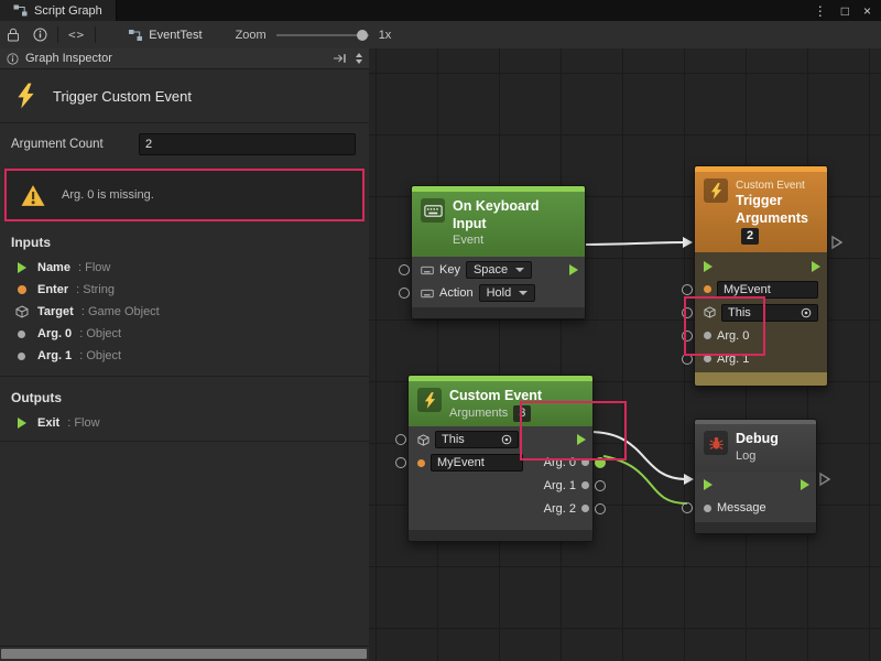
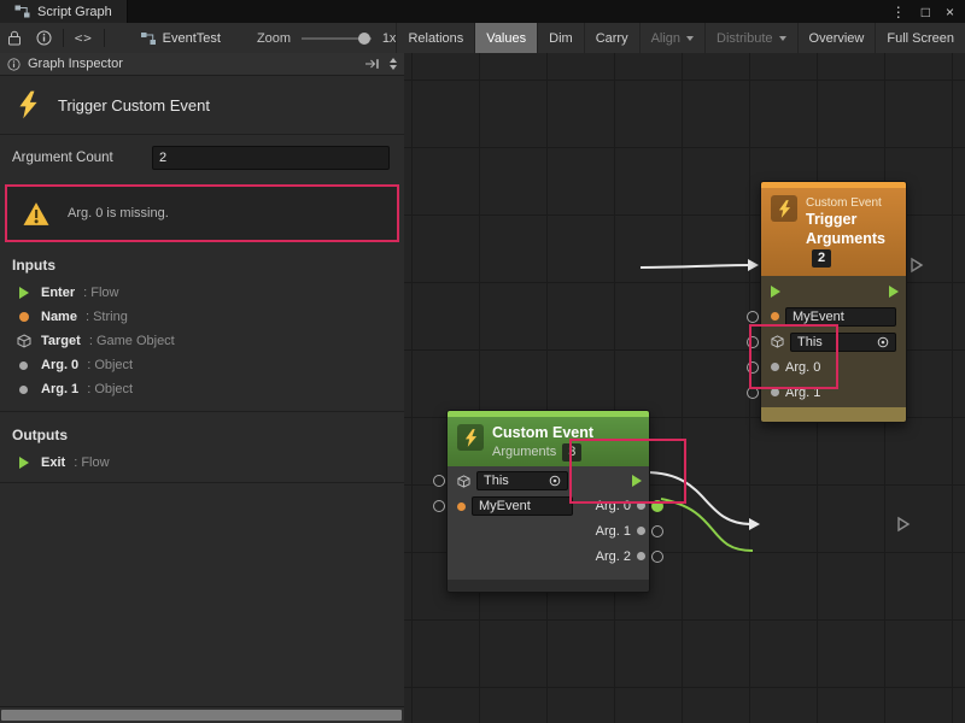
  Script Graph
  ⋮
  □
  ×
  <>
  EventTest
  Zoom
  1x
+ Relations
+ Values
+ Dim
+ Carry
+ Align
+ Distribute
+ Overview
+ Full Screen
  Graph Inspector
  Trigger Custom Event
  Argument Count
  2
  Arg. 0 is missing.
  Inputs
- Name
+ Enter
  Flow
- Enter
+ Name
  String
  Target
  Game Object
  Arg. 0
  Object
  Arg. 1
  Object
  Outputs
  Exit
  Flow
- On Keyboard Input
- Event
- Key
- Space
- Action
- Hold
  Custom Event
  Trigger
  Arguments2
  MyEvent
  This
  Arg. 0
  Arg. 1
  Custom Event
  Arguments 3
  This
  MyEvent
  Arg. 0
  Arg. 1
  Arg. 2
- Debug
- Log
- Message
